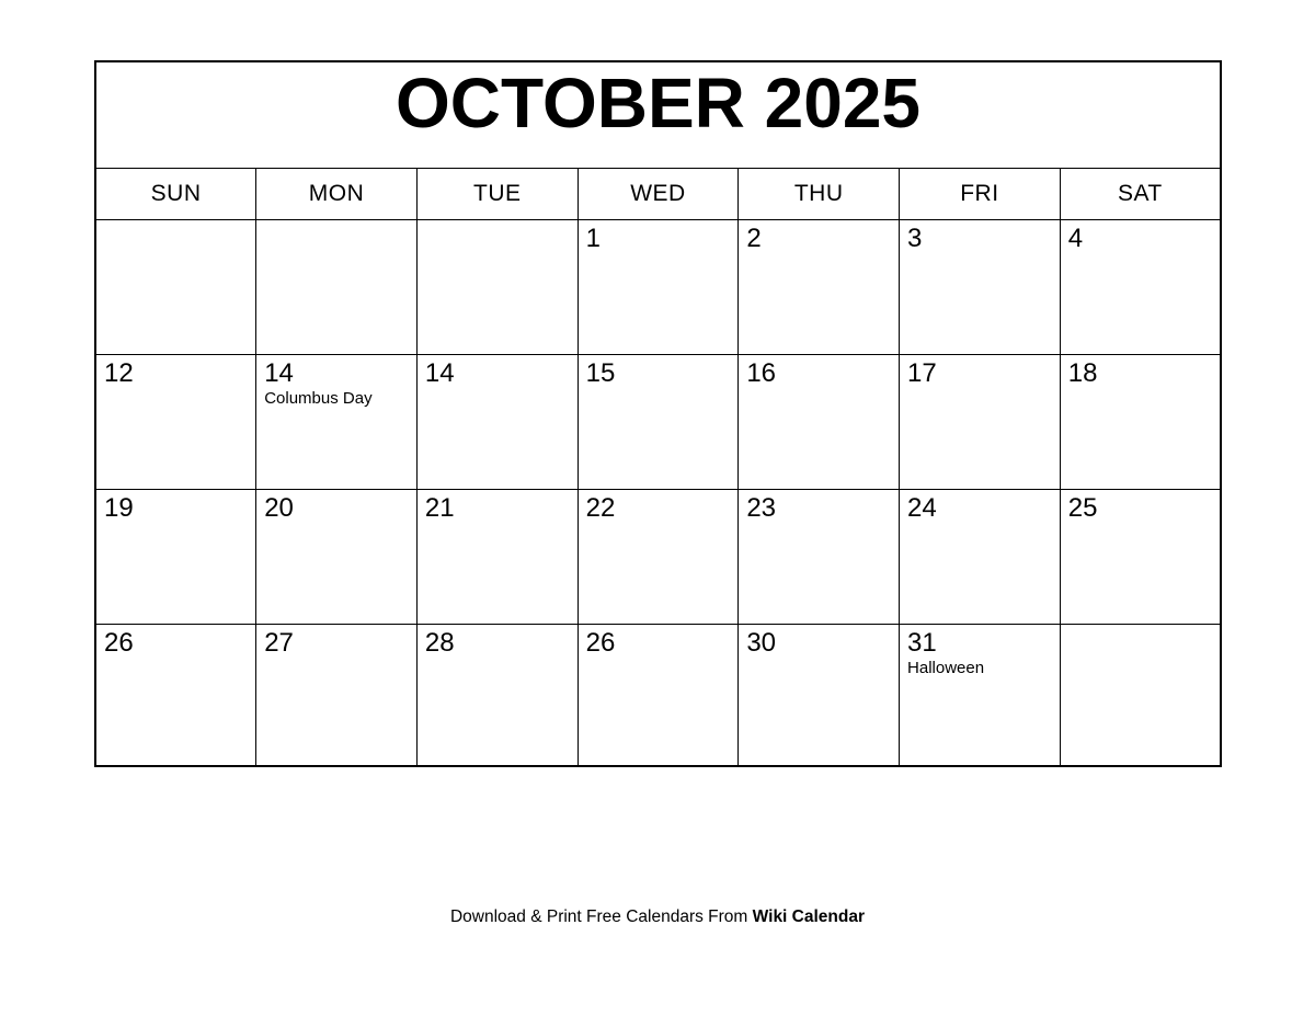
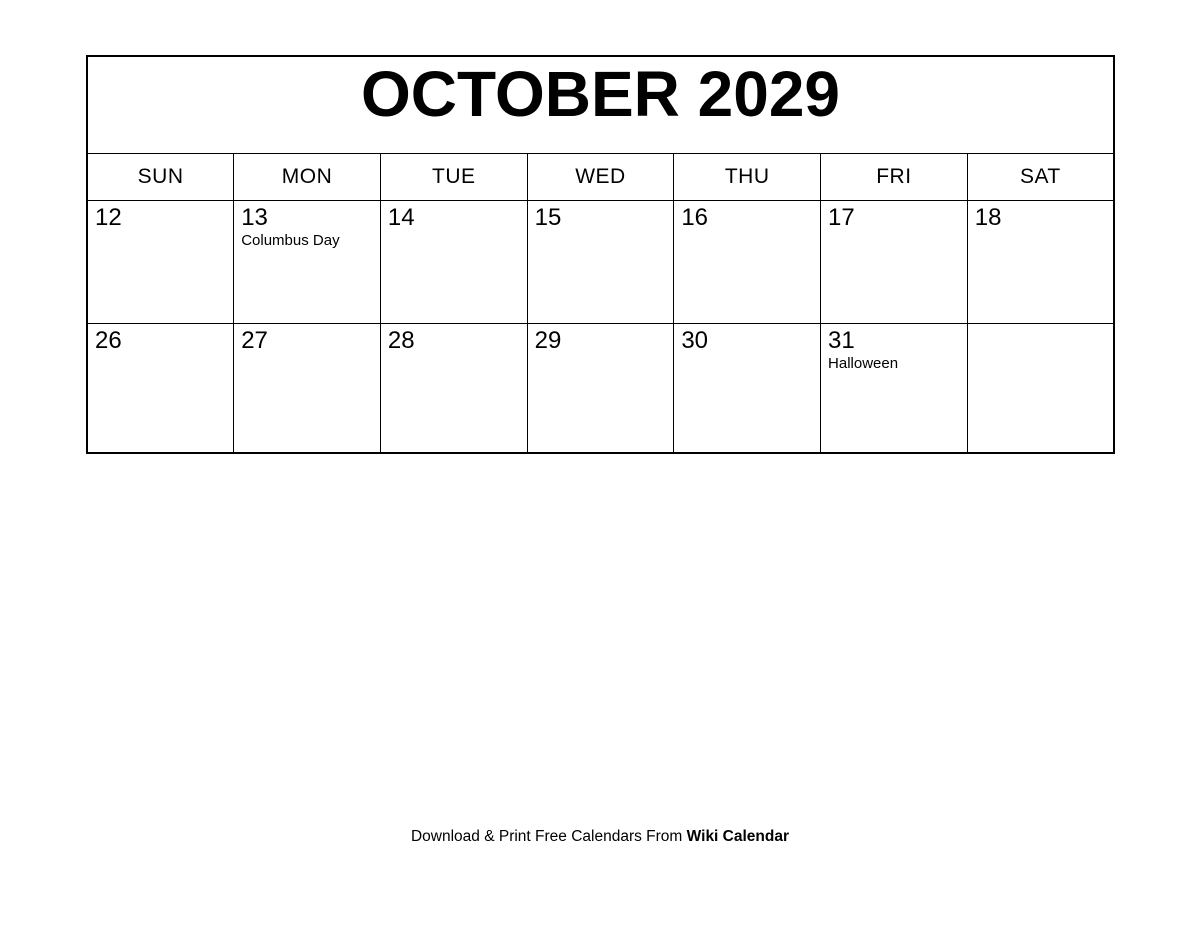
- OCTOBER 2025
+ OCTOBER 2029
  SUN	MON	TUE	WED	THU	FRI	SAT
- 			1	2	3	4
- 12	14Columbus Day	14	15	16	17	18
+ 12	13Columbus Day	14	15	16	17	18
- 19	20	21	22	23	24	25
- 26	27	28	26	30	31Halloween
+ 26	27	28	29	30	31Halloween
  Download & Print Free Calendars From Wiki Calendar
